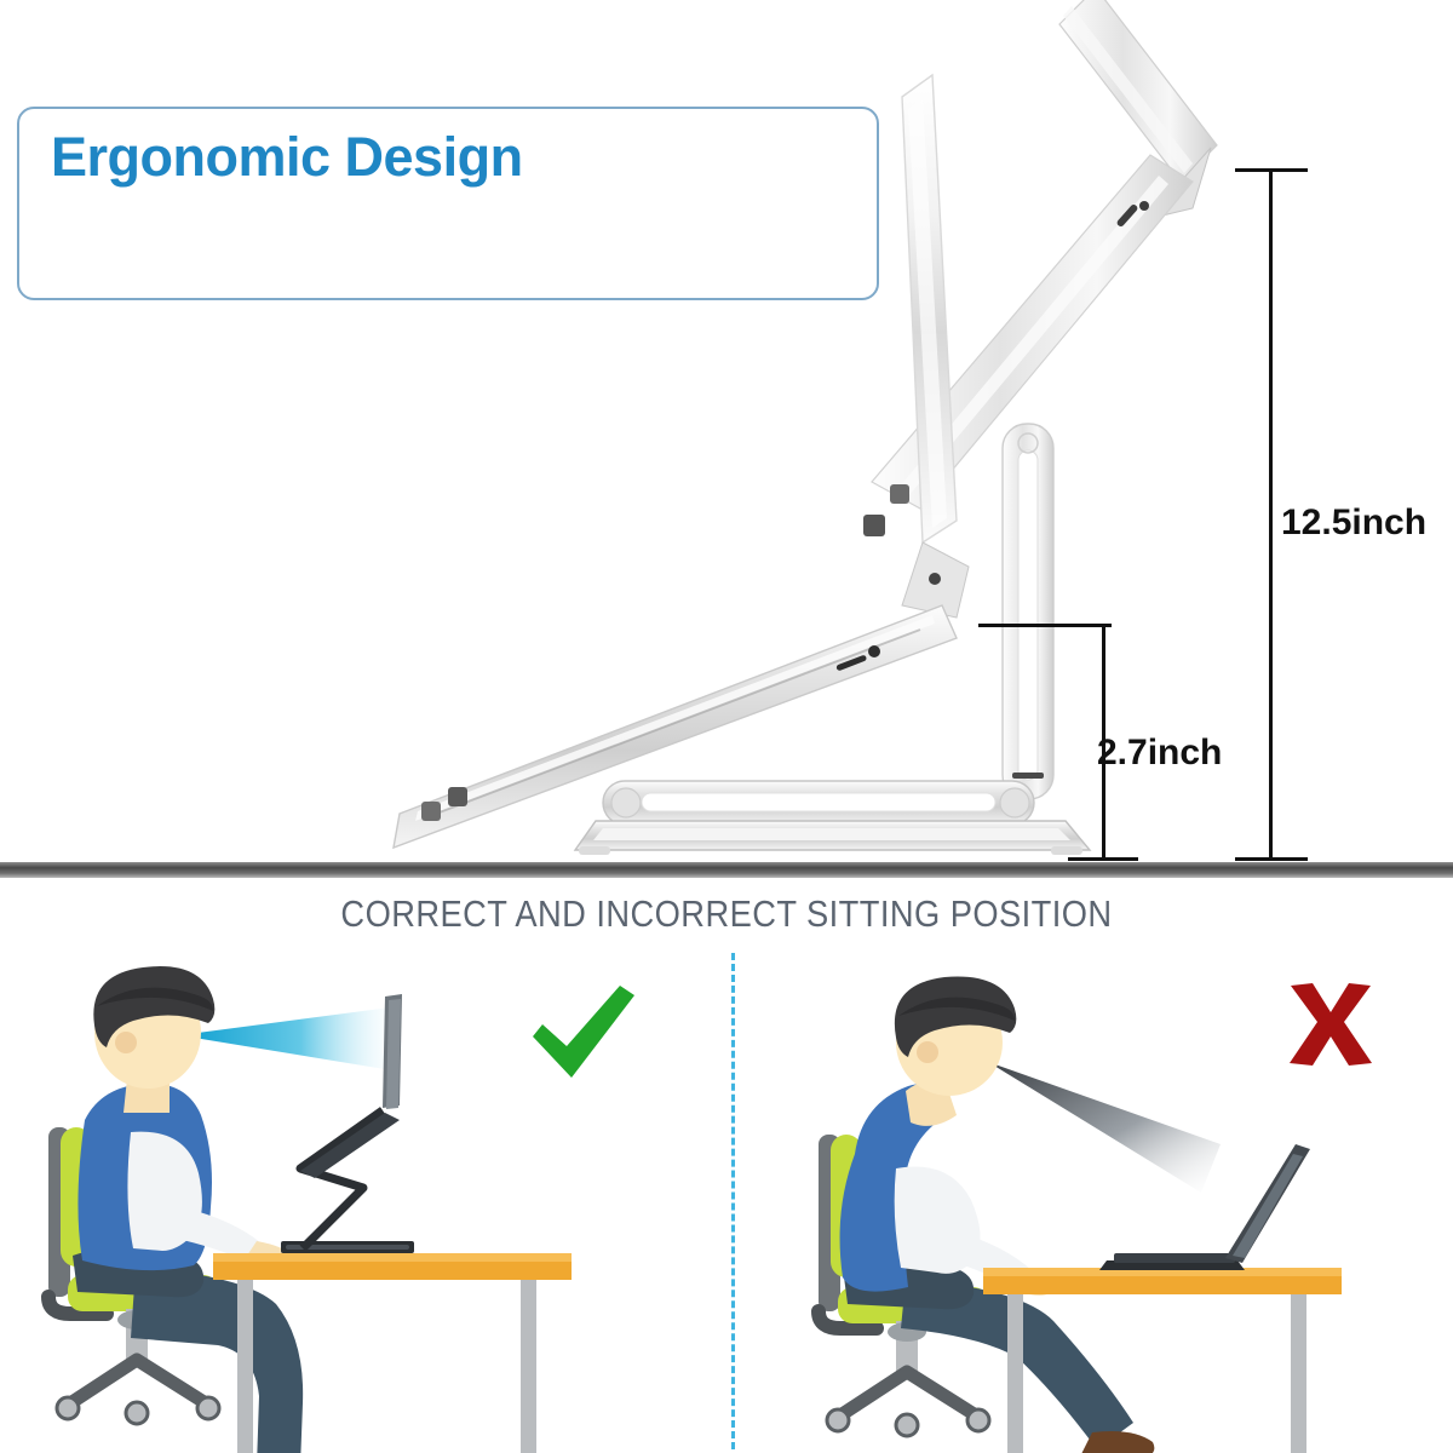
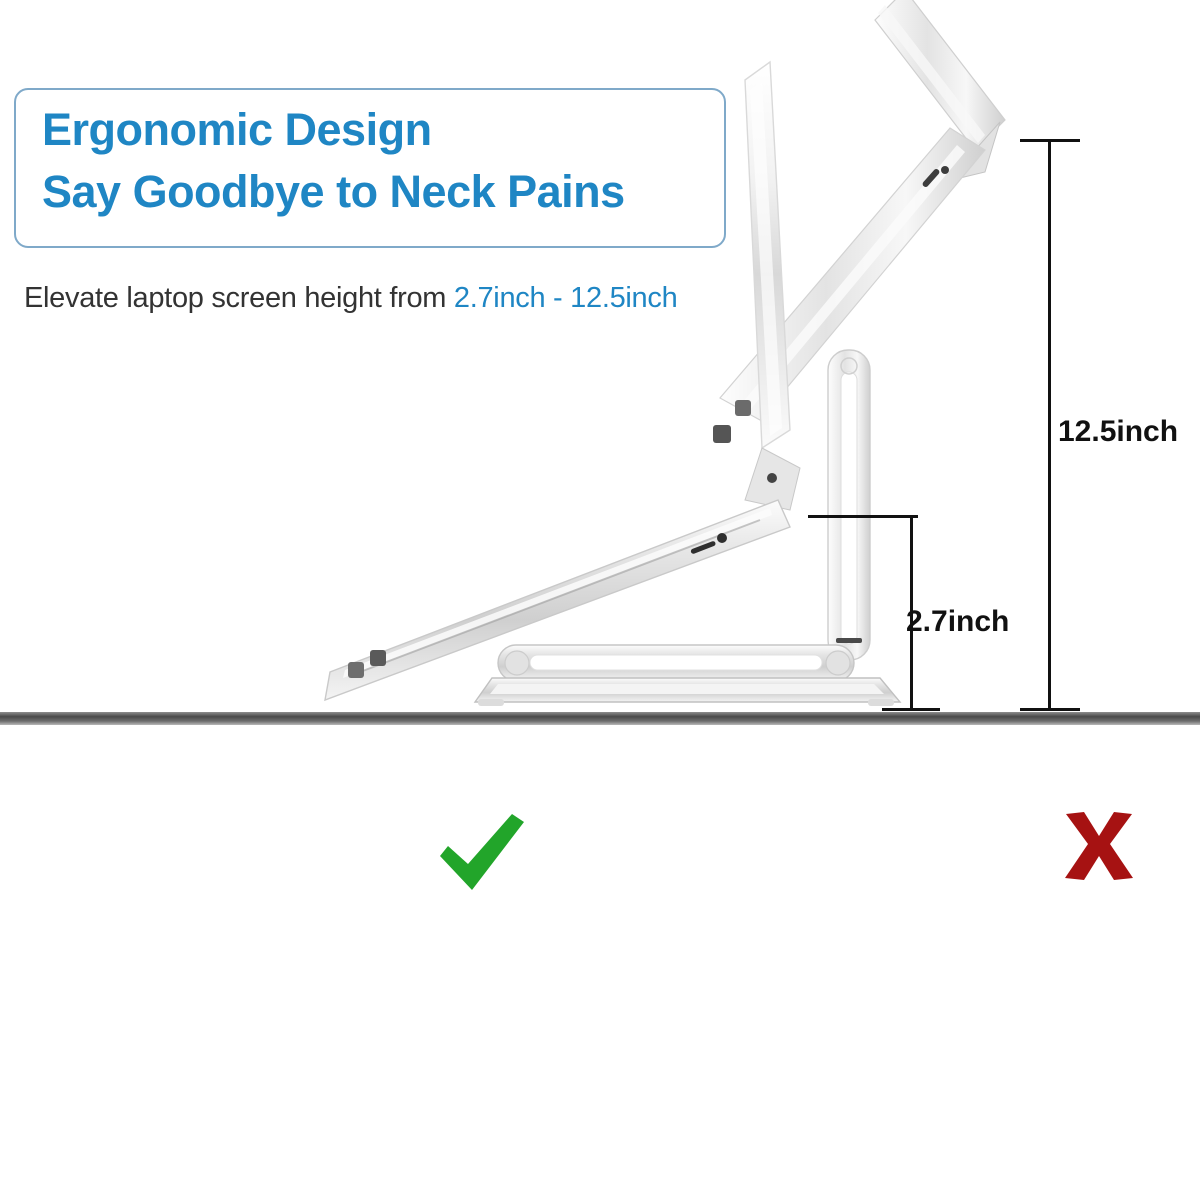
  Ergonomic Design
+ Say Goodbye to Neck Pains
+ Elevate laptop screen height from 2.7inch - 12.5inch
  12.5inch
  2.7inch
- CORRECT AND INCORRECT SITTING POSITION
